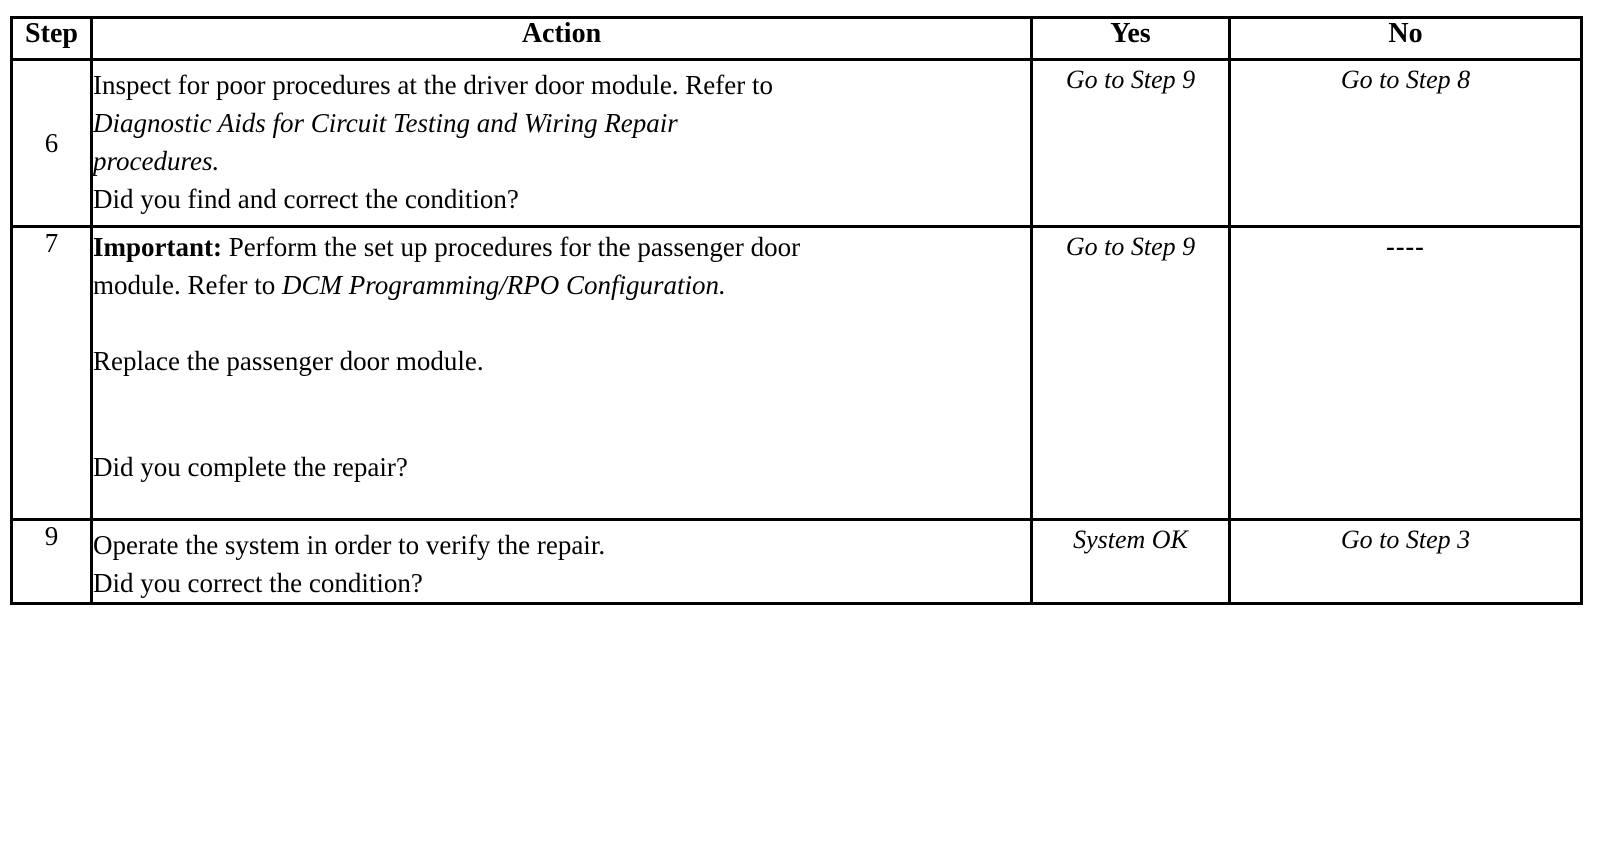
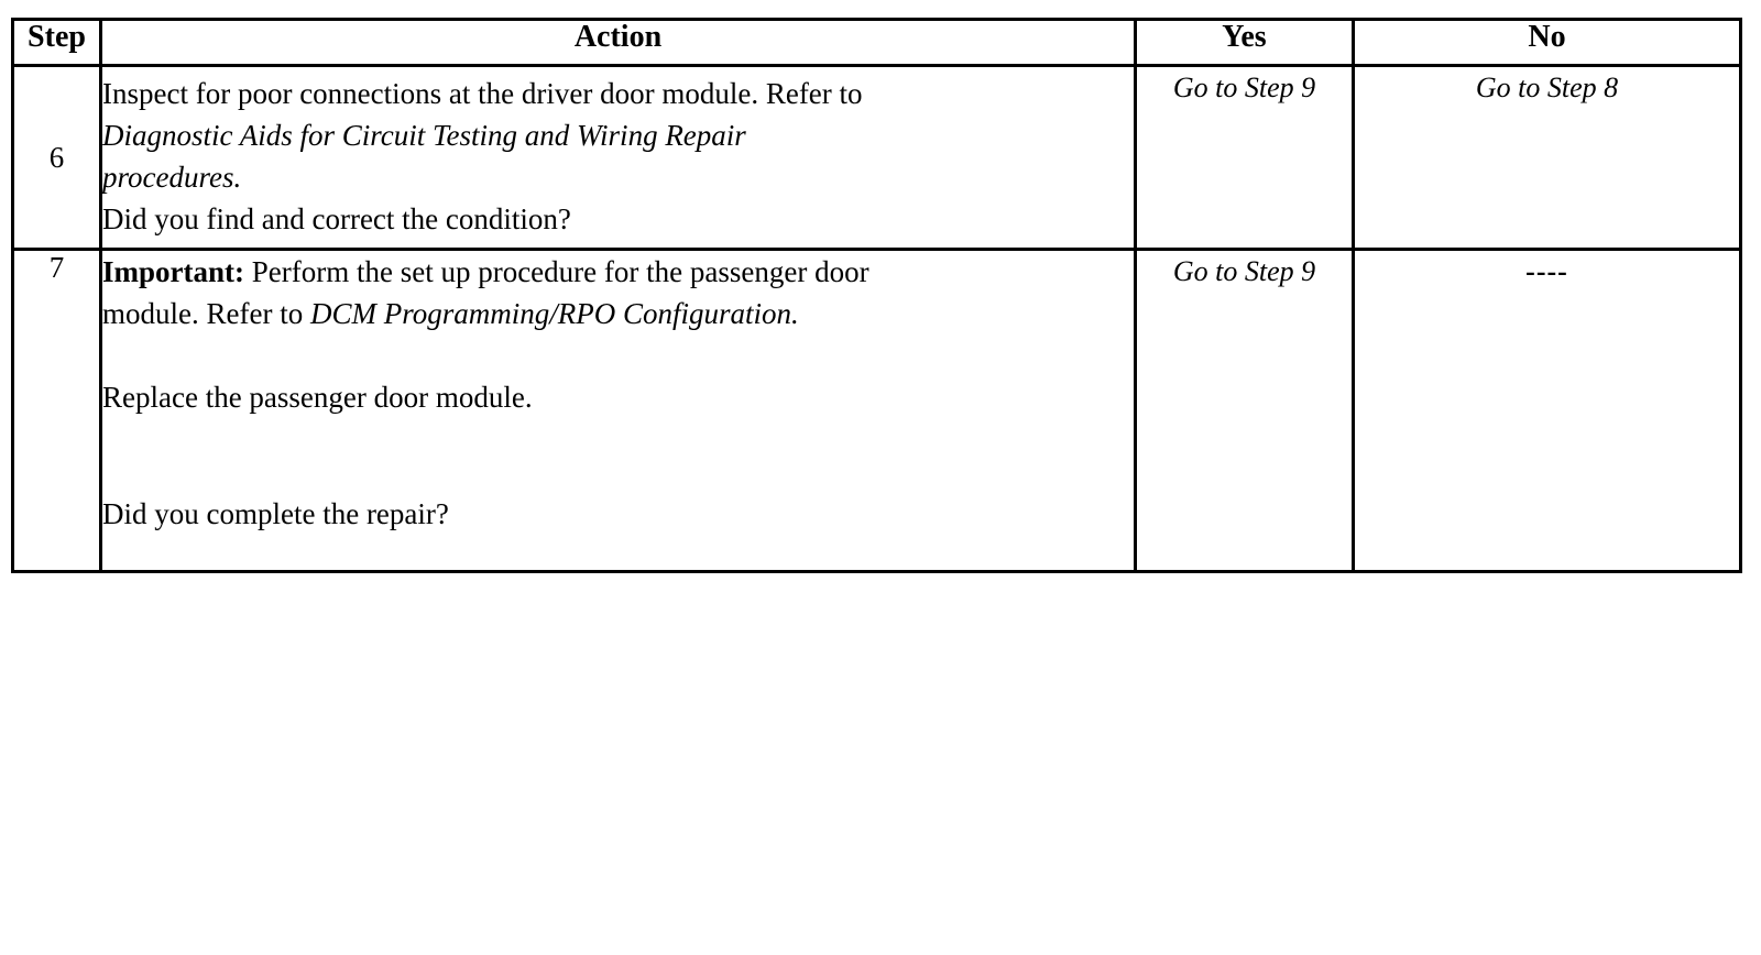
  Step	Action	Yes	No
- 6	Inspect for poor procedures at the driver door module. Refer to Diagnostic Aids for Circuit Testing and Wiring Repair procedures. Did you find and correct the condition?	Go to Step 9	Go to Step 8
+ 6	Inspect for poor connections at the driver door module. Refer to Diagnostic Aids for Circuit Testing and Wiring Repair procedures. Did you find and correct the condition?	Go to Step 9	Go to Step 8
- 7	Important: Perform the set up procedures for the passenger door module. Refer to DCM Programming/RPO Configuration. Replace the passenger door module. Did you complete the repair?	Go to Step 9	----
+ 7	Important: Perform the set up procedure for the passenger door module. Refer to DCM Programming/RPO Configuration. Replace the passenger door module. Did you complete the repair?	Go to Step 9	----
- 9	Operate the system in order to verify the repair. Did you correct the condition?	System OK	Go to Step 3
